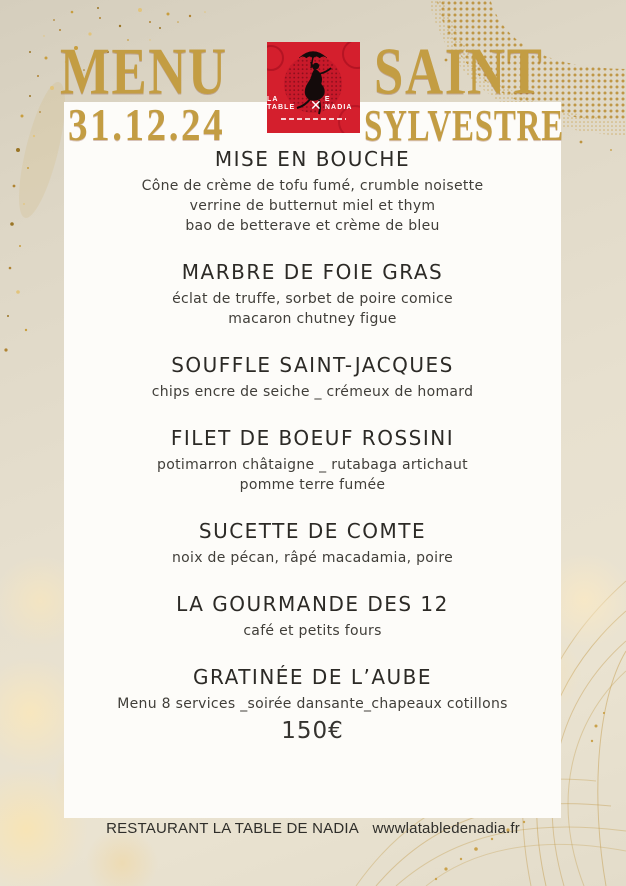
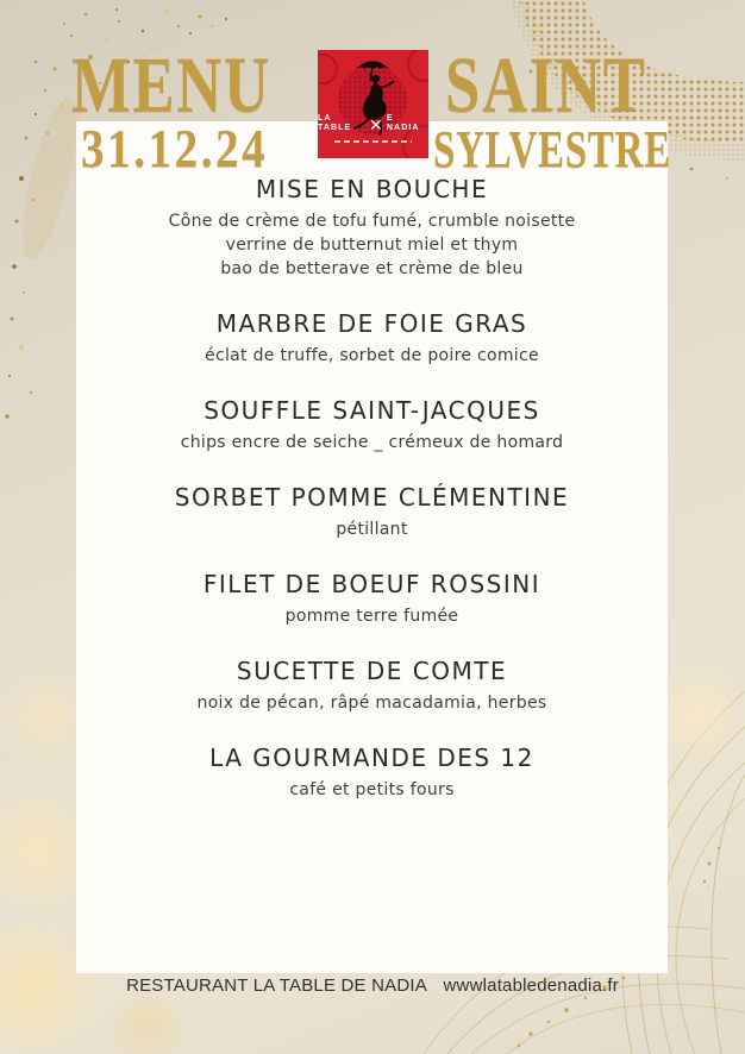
  MISE EN BOUCHE
  Cône de crème de tofu fumé, crumble noisette
  verrine de butternut miel et thym
  bao de betterave et crème de bleu
  MARBRE DE FOIE GRAS
  éclat de truffe, sorbet de poire comice
- macaron chutney figue
  SOUFFLE SAINT-JACQUES
  chips encre de seiche _ crémeux de homard
+ SORBET POMME CLÉMENTINE
+ pétillant
  FILET DE BOEUF ROSSINI
- potimarron châtaigne _ rutabaga artichaut
  pomme terre fumée
  SUCETTE DE COMTE
- noix de pécan, râpé macadamia, poire
+ noix de pécan, râpé macadamia, herbes
  LA GOURMANDE DES 12
  café et petits fours
- GRATINÉE DE L’AUBE
- Menu 8 services _soirée dansante_chapeaux cotillons
- 150€
  MENU
  31.12.24
  SAINT
  SYLVESTRE
  ✕
  RESTAURANT LA TABLE DE NADIA wwwlatabledenadia.fr
